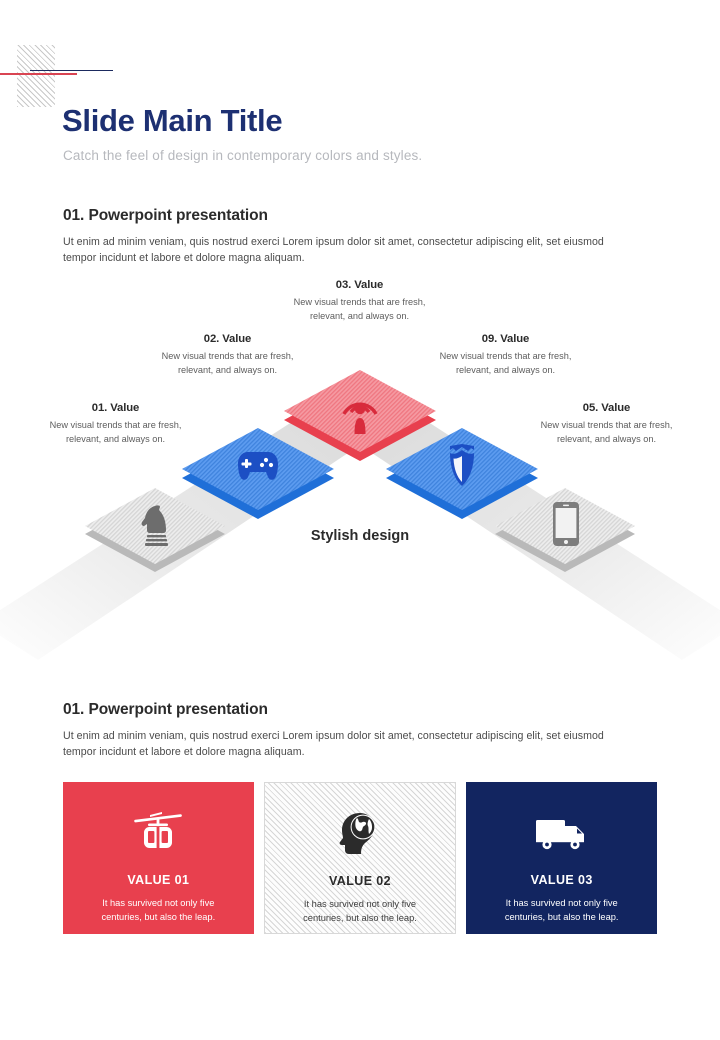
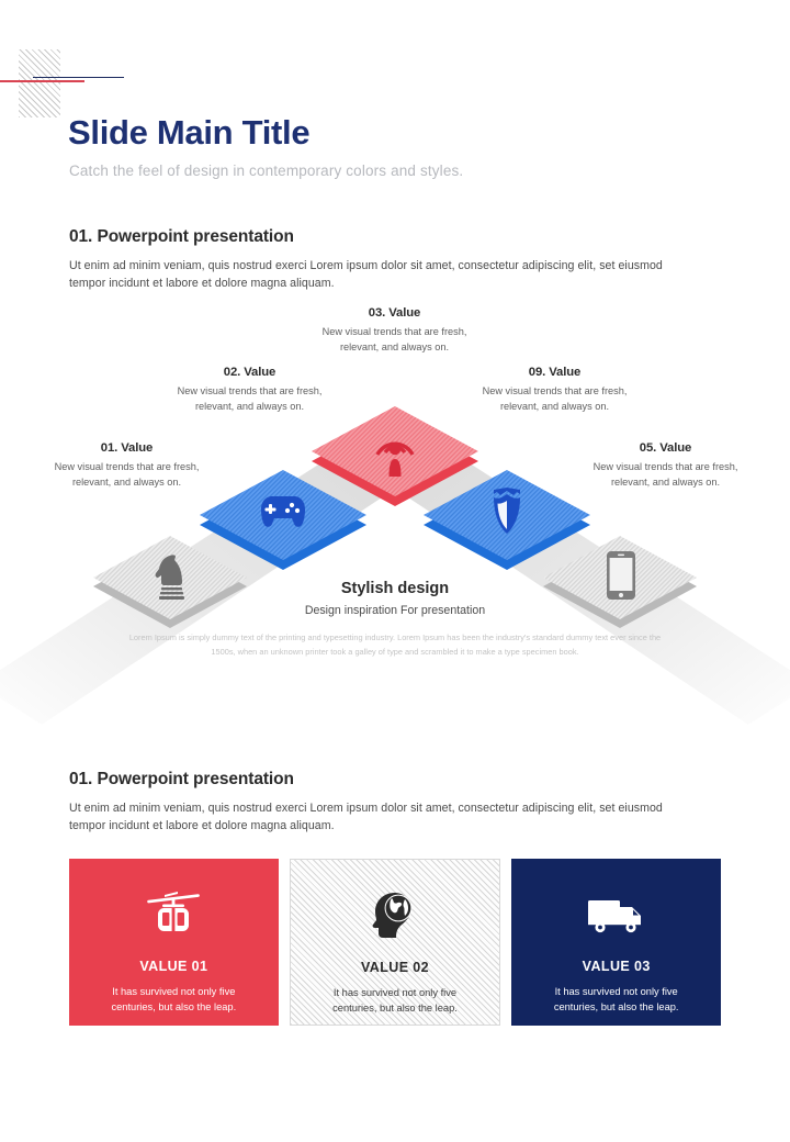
  Slide Main Title
  Catch the feel of design in contemporary colors and styles.
  01. Powerpoint presentation
  Ut enim ad minim veniam, quis nostrud exerci Lorem ipsum dolor sit amet, consectetur adipiscing elit, set eiusmod tempor incidunt et labore et dolore magna aliquam.
  01. Value
  New visual trends that are fresh, relevant, and always on.
  02. Value
  New visual trends that are fresh, relevant, and always on.
  03. Value
  New visual trends that are fresh, relevant, and always on.
  09. Value
  New visual trends that are fresh, relevant, and always on.
  05. Value
  New visual trends that are fresh, relevant, and always on.
  Stylish design
+ Design inspiration For presentation
+ Lorem Ipsum is simply dummy text of the printing and typesetting industry. Lorem Ipsum has been the industry's standard dummy text ever since the 1500s, when an unknown printer took a galley of type and scrambled it to make a type specimen book.
  01. Powerpoint presentation
  Ut enim ad minim veniam, quis nostrud exerci Lorem ipsum dolor sit amet, consectetur adipiscing elit, set eiusmod tempor incidunt et labore et dolore magna aliquam.
  VALUE 01
  It has survived not only five centuries, but also the leap.
  VALUE 02
  It has survived not only five centuries, but also the leap.
  VALUE 03
  It has survived not only five centuries, but also the leap.
